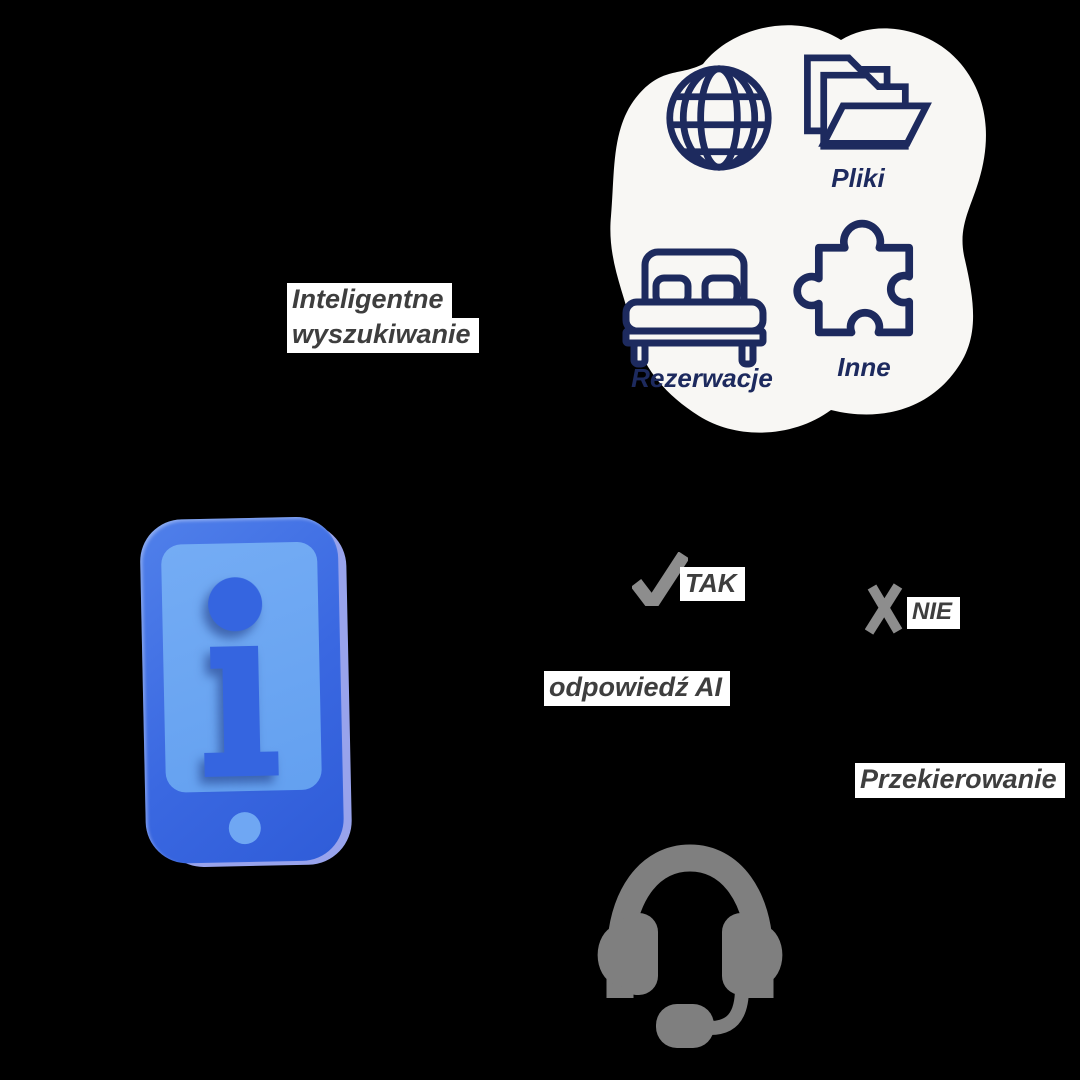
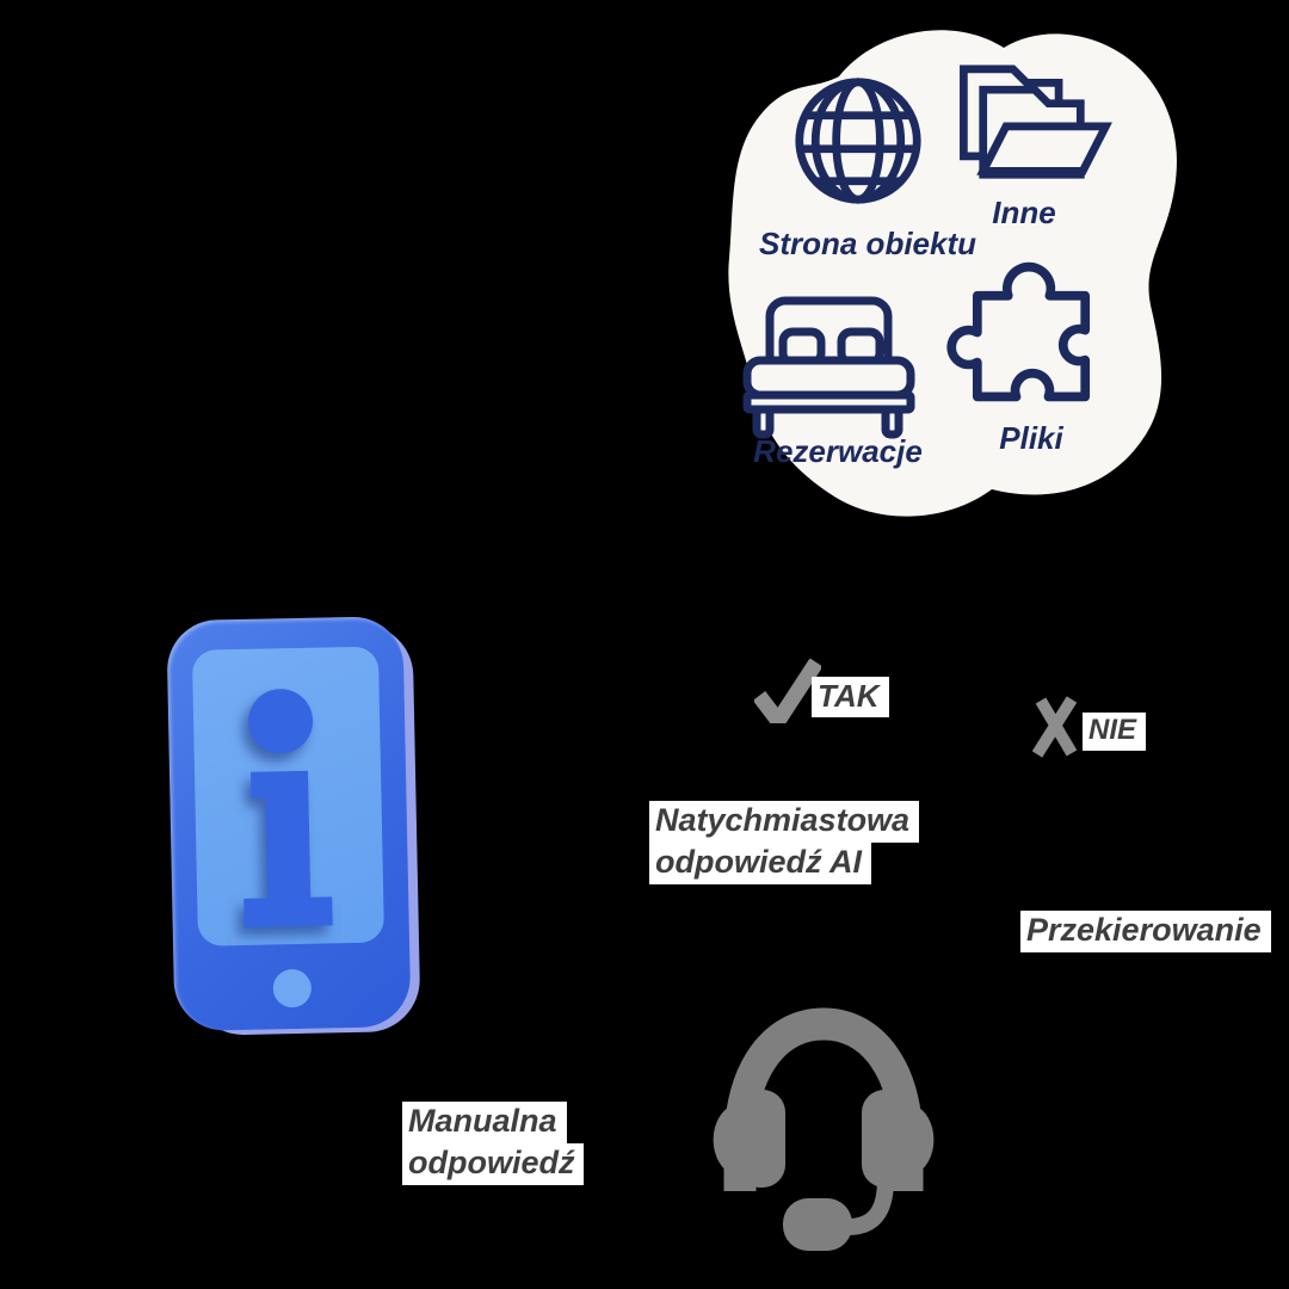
+ Strona obiektu
- Pliki
+ Inne
  Rezerwacje
- Inne
+ Pliki
- Inteligentne
- wyszukiwanie
  TAK
  NIE
+ Natychmiastowa
  odpowiedź AI
  Przekierowanie
+ Manualna
+ odpowiedź
